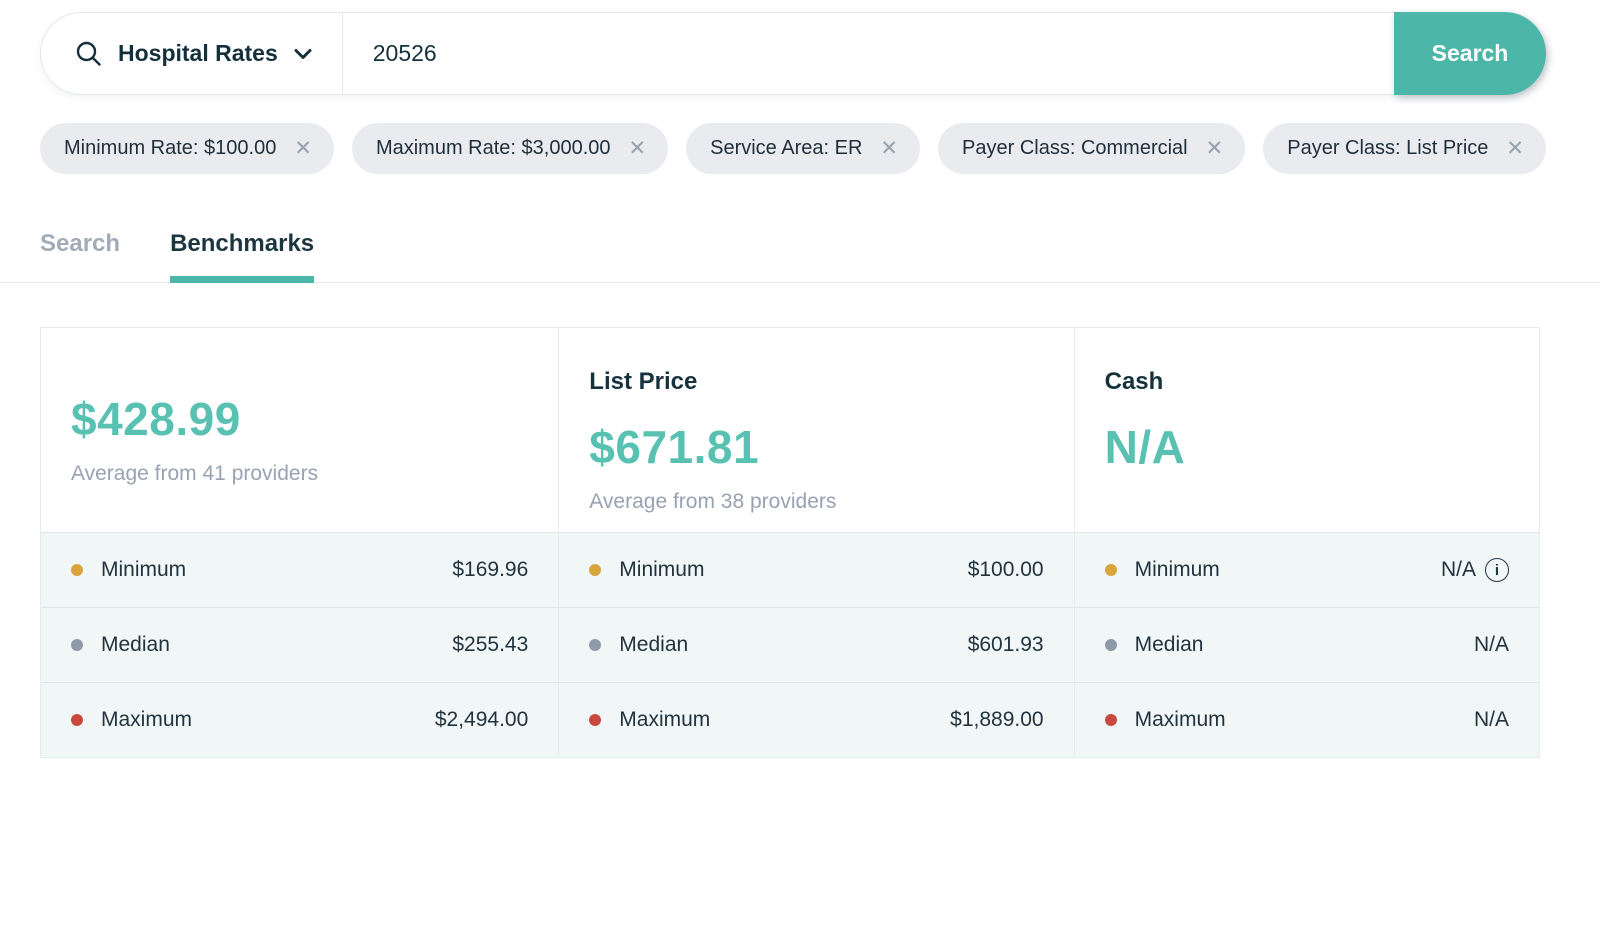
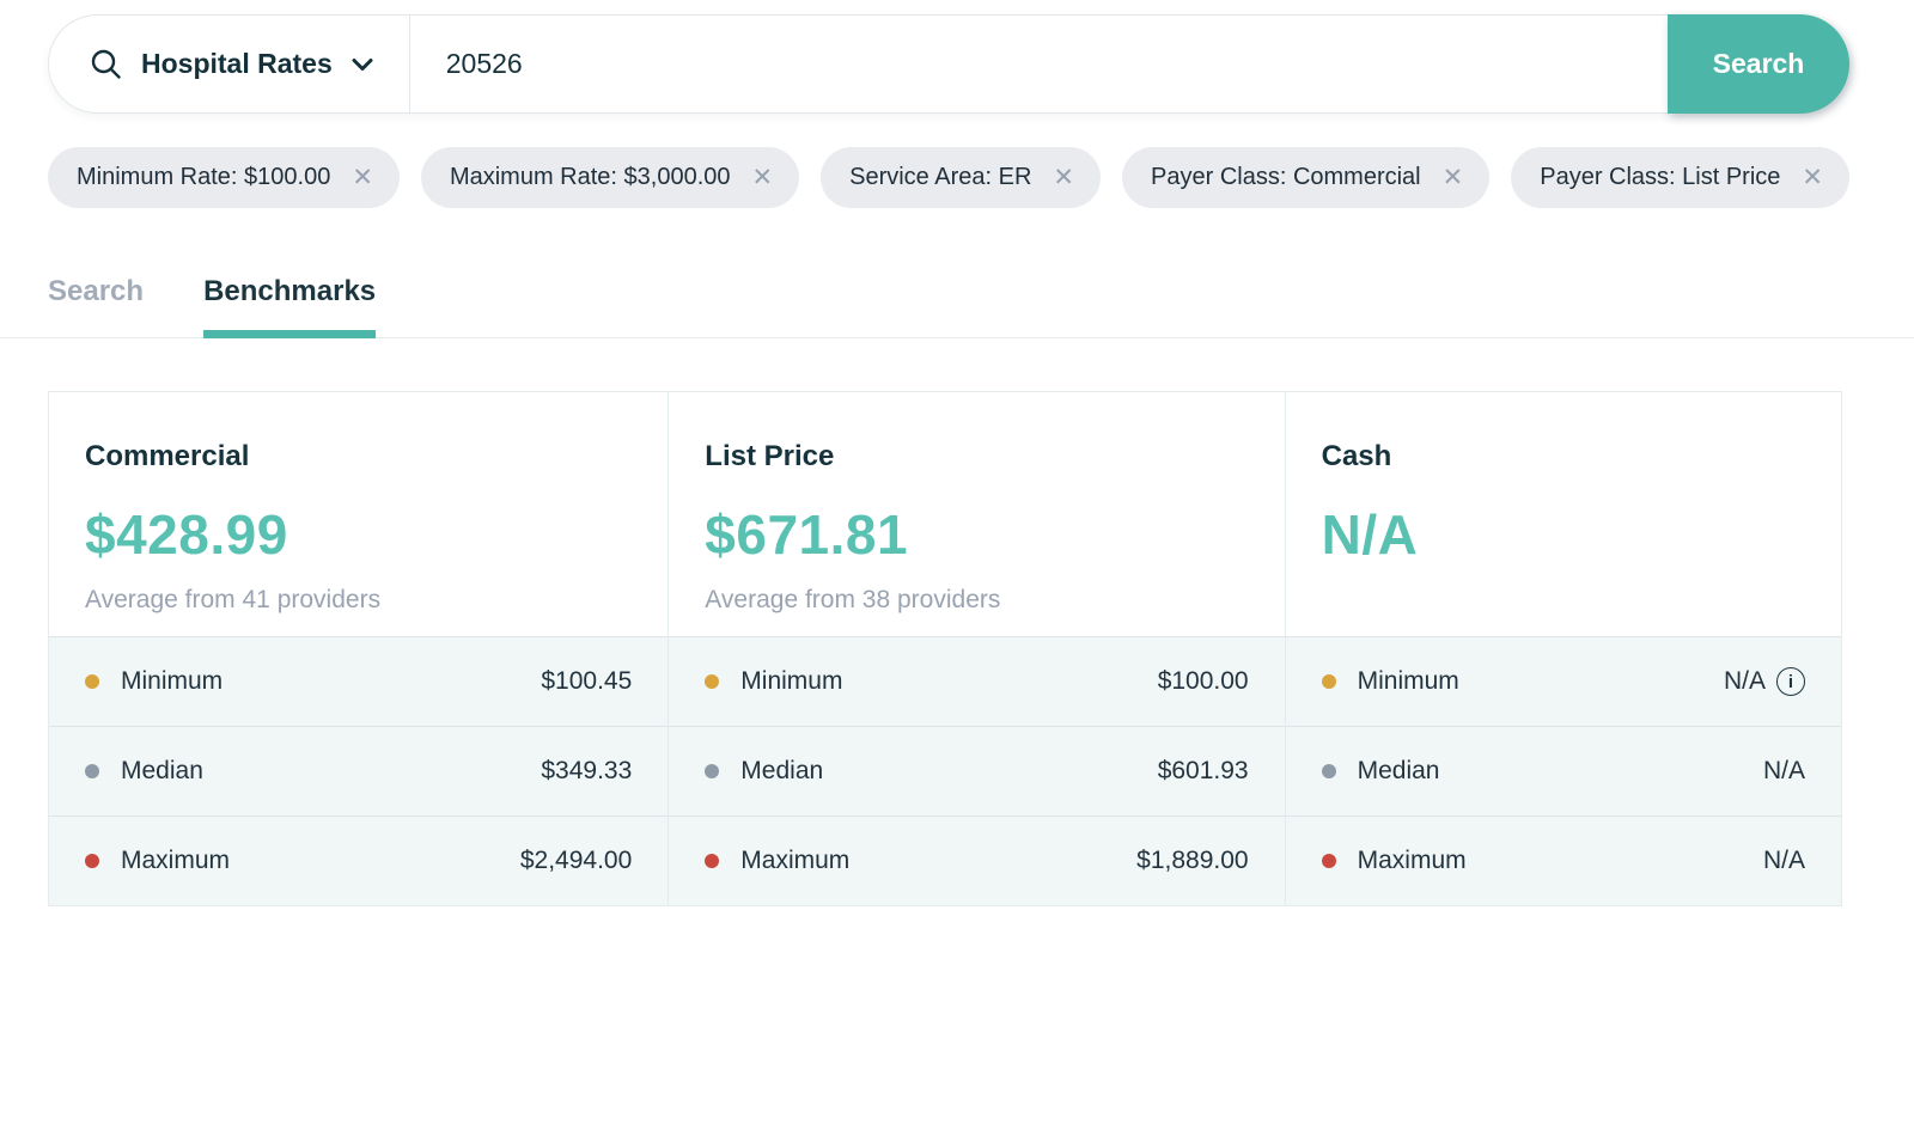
  Hospital Rates
  20526
  Search
  Minimum Rate: $100.00
  ✕
  Maximum Rate: $3,000.00
  ✕
  Service Area: ER
  ✕
  Payer Class: Commercial
  ✕
  Payer Class: List Price
  ✕
  Search
  Benchmarks
+ Commercial
  $428.99
  Average from 41 providers
  Minimum
- $169.96
+ $100.45
  Median
- $255.43
+ $349.33
  Maximum
  $2,494.00
  List Price
  $671.81
  Average from 38 providers
  Minimum
  $100.00
  Median
  $601.93
  Maximum
  $1,889.00
  Cash
  N/A
  Minimum
  N/A
  i
  Median
  N/A
  Maximum
  N/A
